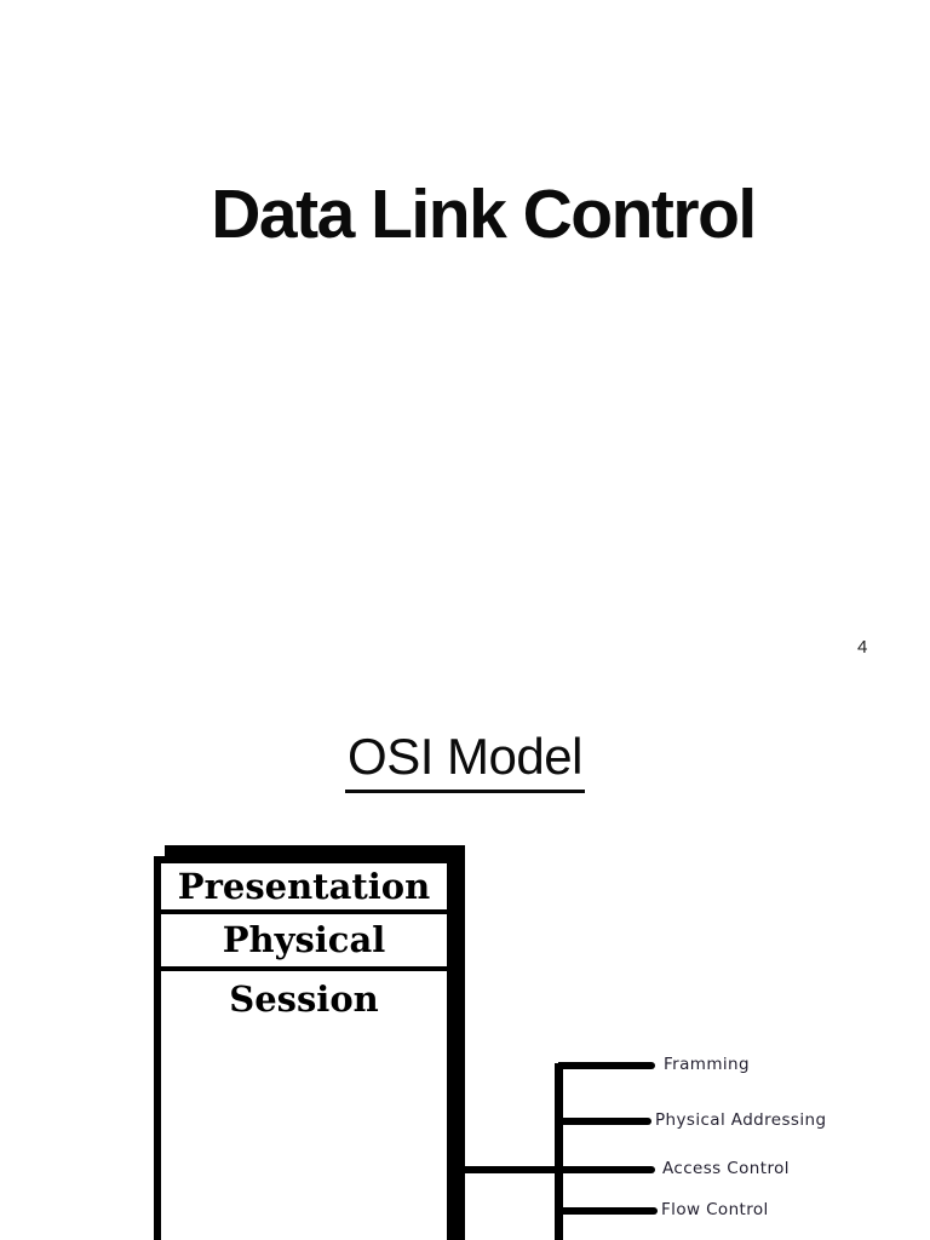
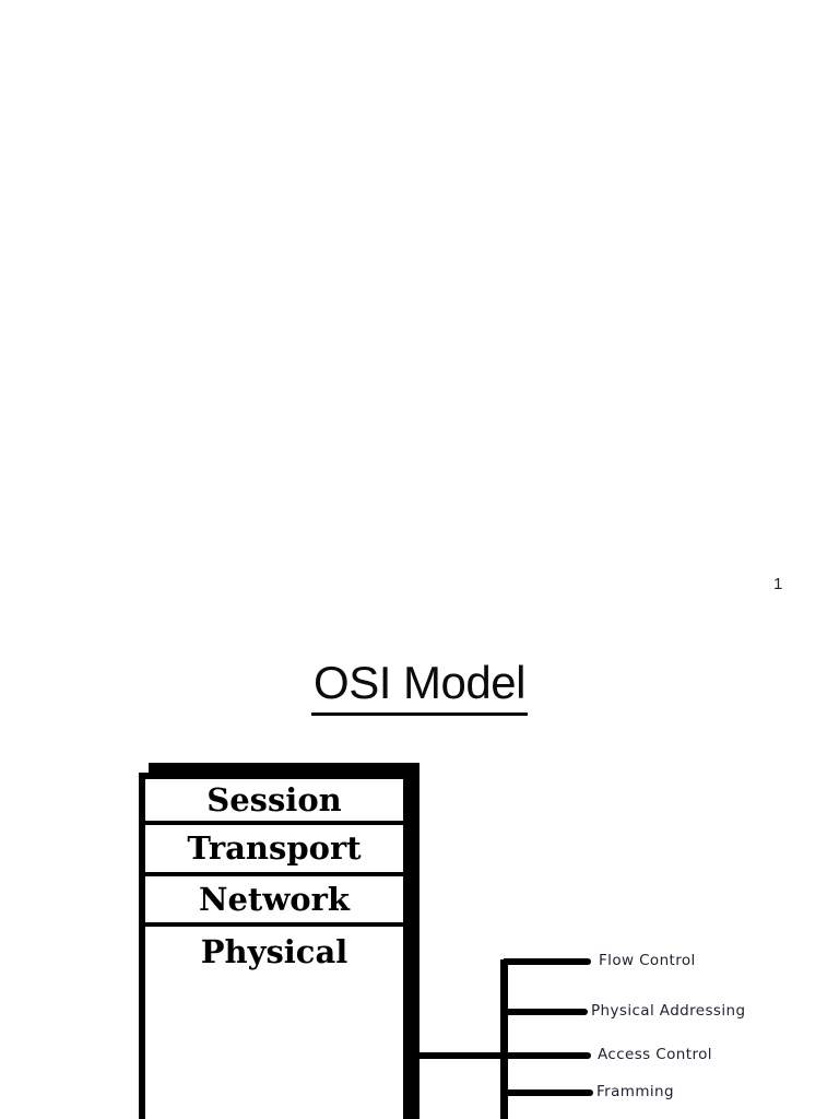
- Data Link Control
- 4
+ 1
  OSI Model
- Presentation
- Physical
+ Session
+ Transport
+ Network
- Session
+ Physical
- Framming
+ Flow Control
  Physical Addressing
  Access Control
- Flow Control
+ Framming
